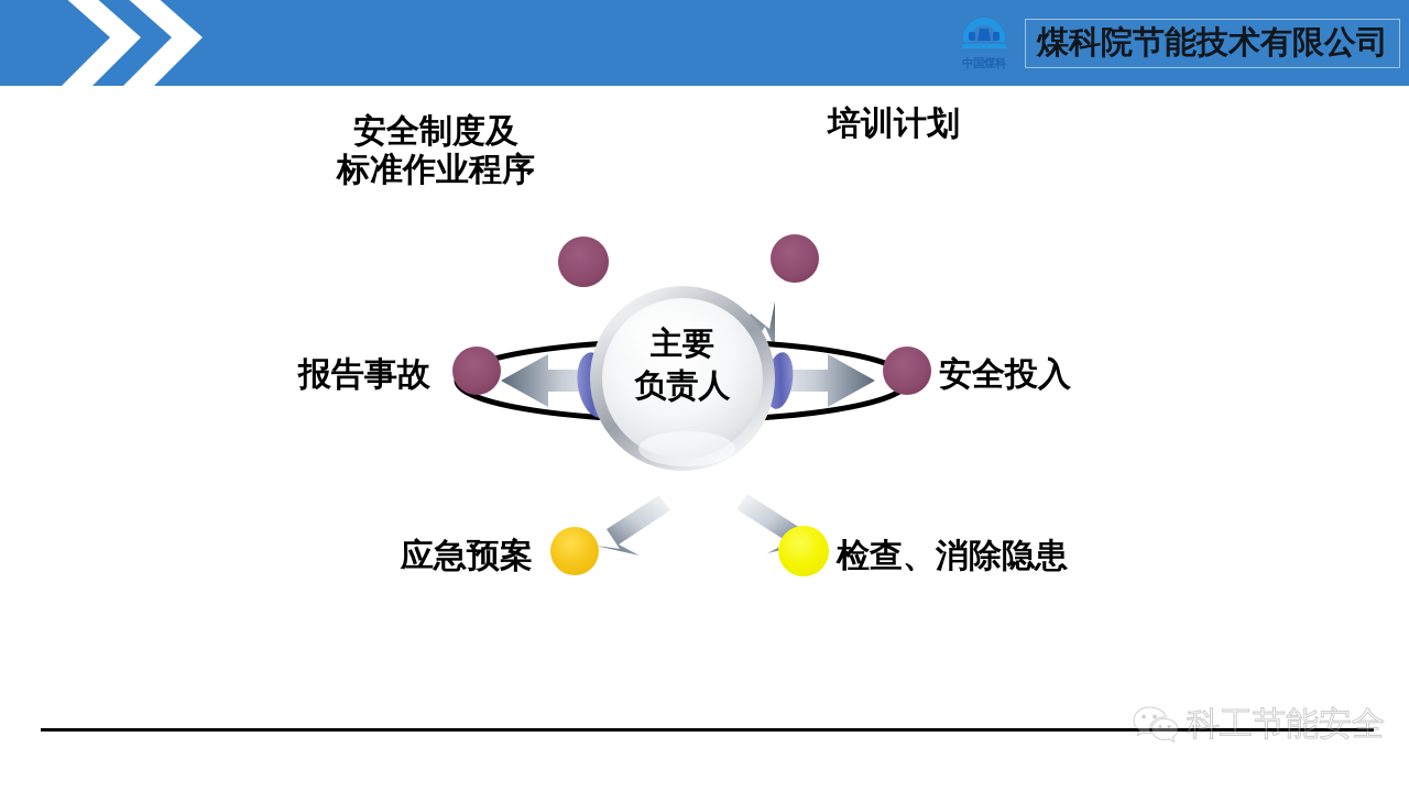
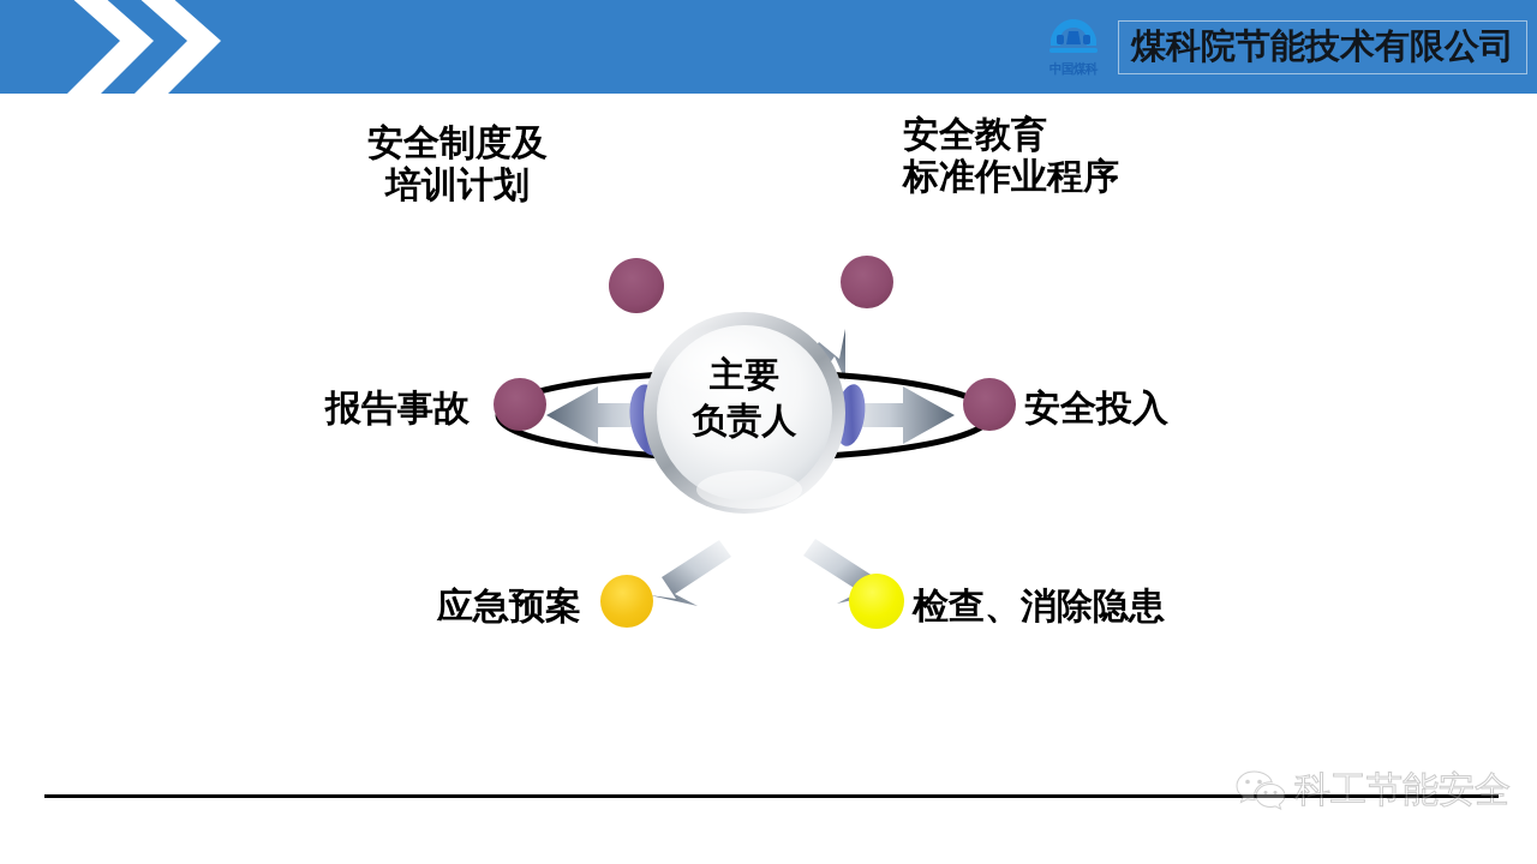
  中国煤科
  煤科院节能技术有限公司
  主要
  负责人
  安全制度及
- 标准作业程序
+ 培训计划
+ 安全教育
- 培训计划
+ 标准作业程序
  报告事故
  安全投入
  应急预案
  检查、消除隐患
  科工节能安全
